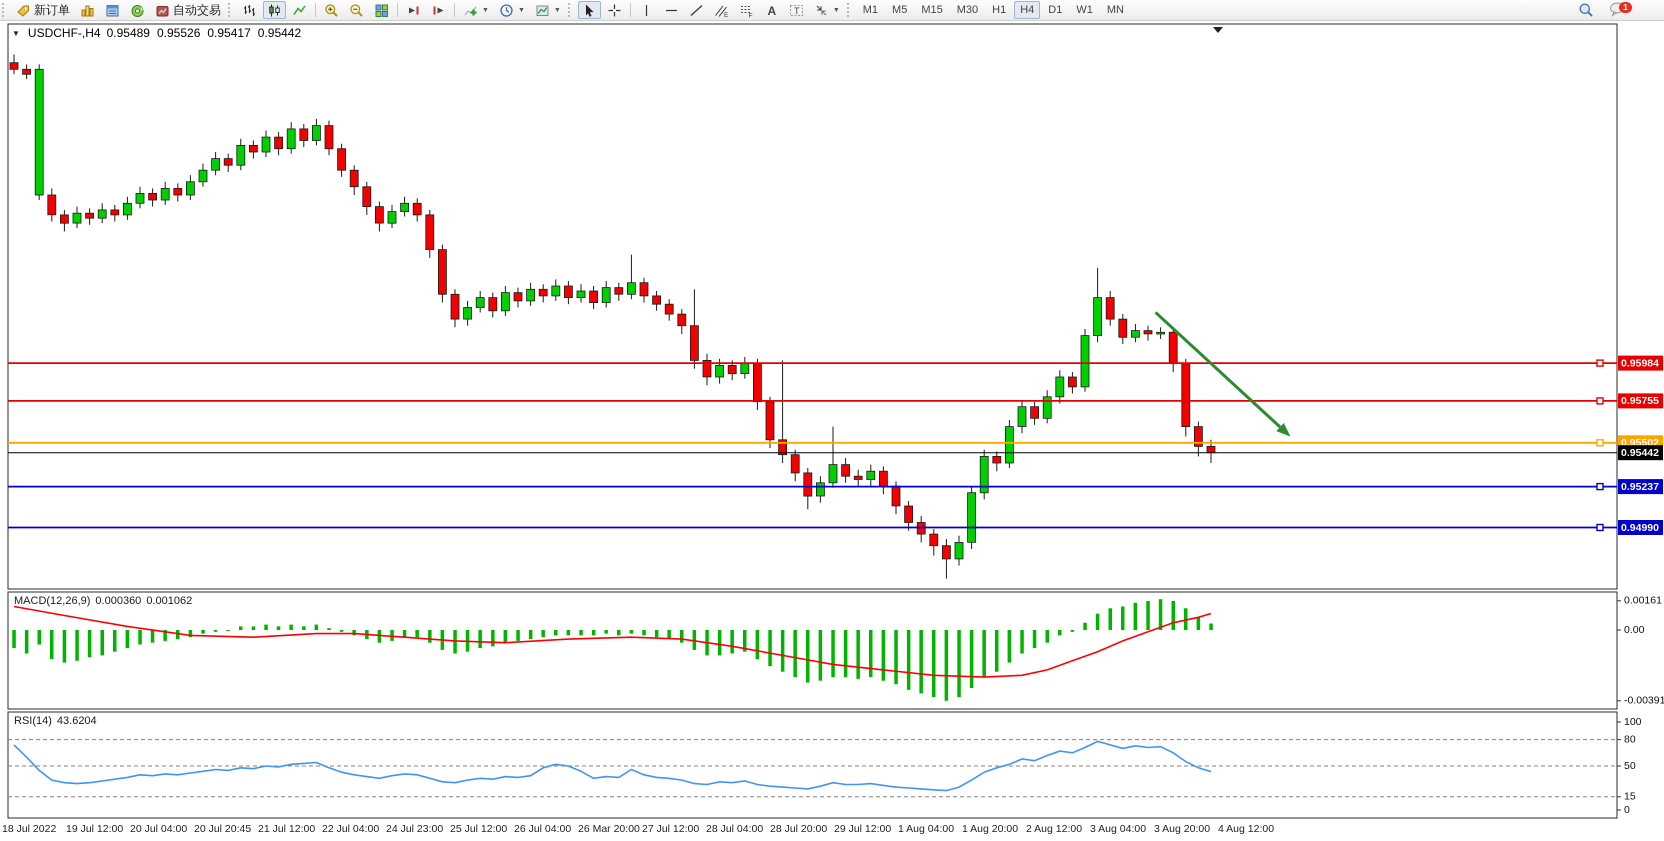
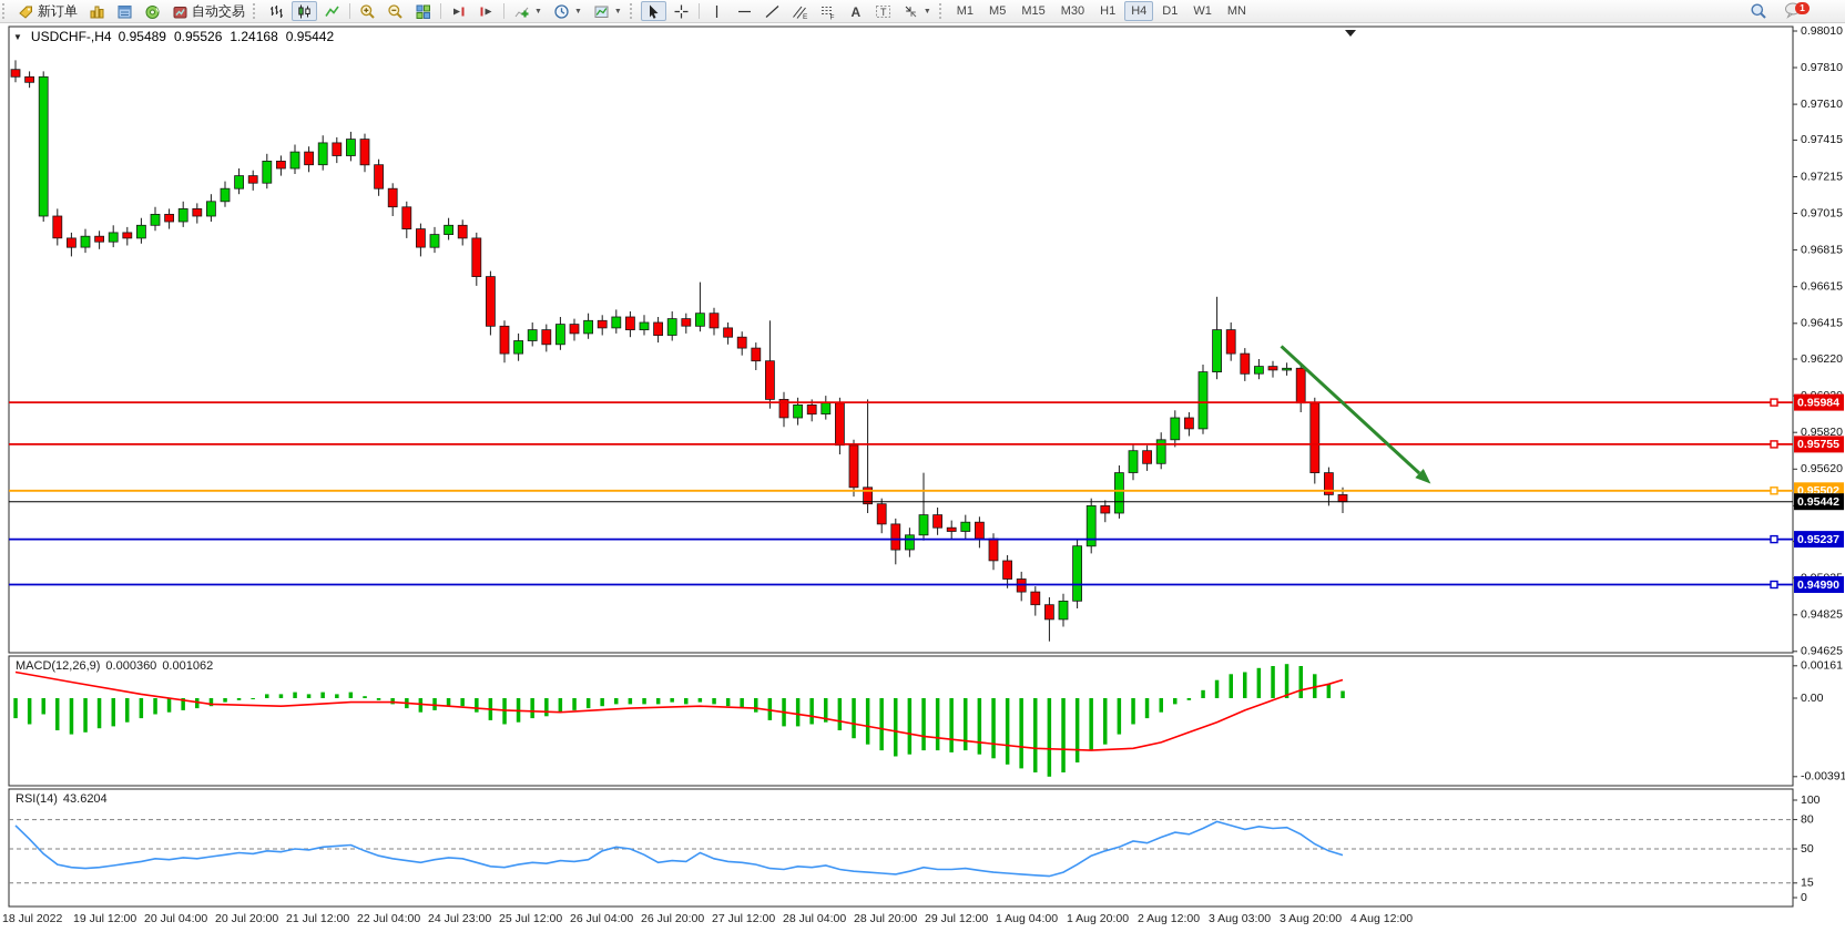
  新订单
  自动交易
  A
  T
  M1
  M5
  M15
  M30
  H1
  H4
  D1
  W1
  MN
  1
+ 0.98010
+ 0.97810
+ 0.97610
+ 0.97415
+ 0.97215
+ 0.97015
+ 0.96815
+ 0.96615
+ 0.96415
+ 0.96220
+ 0.95820
+ 0.95620
+ 0.94825
+ 0.94625
  0.95984
  0.95755
  0.95502
  0.95442
  0.95237
  0.94990
  0.00161
  0.00
  -0.00391
  100
  80
  50
  15
  0
  18 Jul 2022
  19 Jul 12:00
  20 Jul 04:00
- 20 Jul 20:45
+ 20 Jul 20:00
  21 Jul 12:00
  22 Jul 04:00
  24 Jul 23:00
  25 Jul 12:00
  26 Jul 04:00
- 26 Mar 20:00
+ 26 Jul 20:00
  27 Jul 12:00
  28 Jul 04:00
  28 Jul 20:00
  29 Jul 12:00
  1 Aug 04:00
  1 Aug 20:00
  2 Aug 12:00
- 3 Aug 04:00
+ 3 Aug 03:00
  3 Aug 20:00
  4 Aug 12:00
  ▼
  USDCHF-,H4
  0.95489
  0.95526
- 0.95417
+ 1.24168
  0.95442
  MACD(12,26,9) 0.000360 0.001062
  RSI(14) 43.6204
